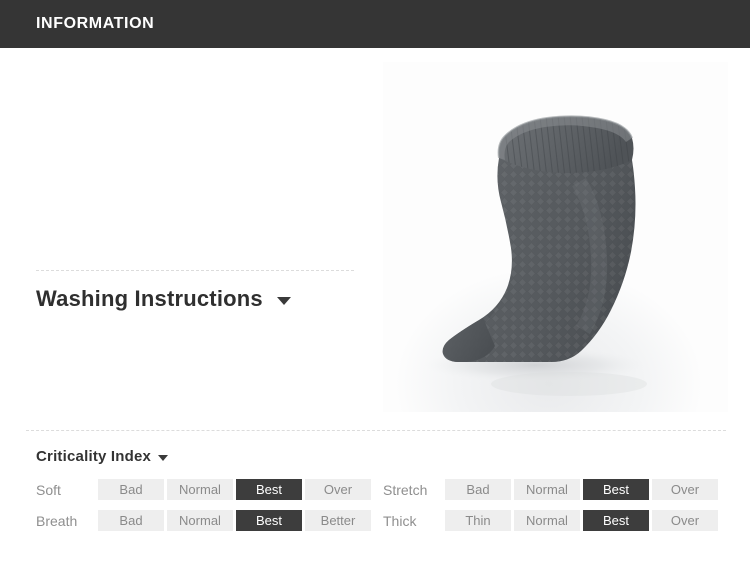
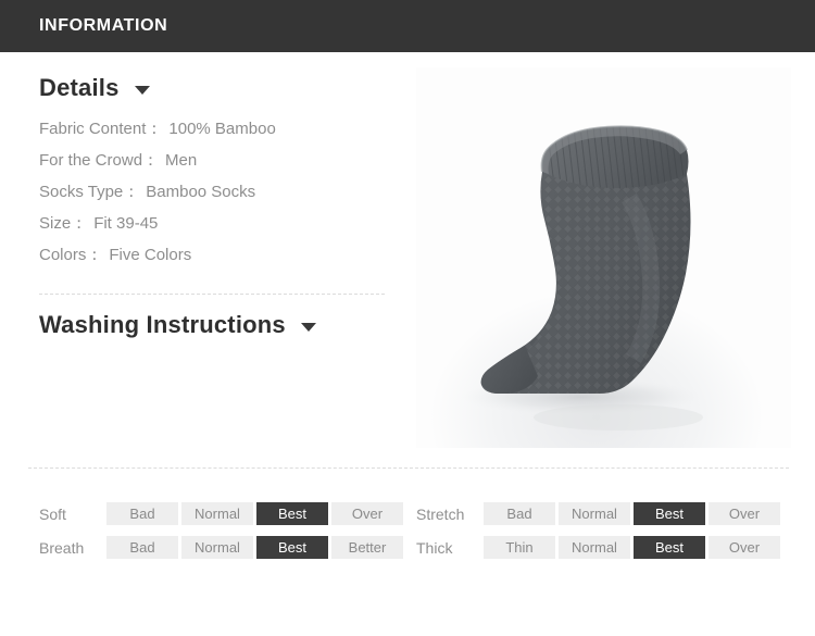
  INFORMATION
+ Details
+ Fabric Content： 100% Bamboo
+ For the Crowd： Men
+ Socks Type： Bamboo Socks
+ Size： Fit 39-45
+ Colors： Five Colors
  Washing Instructions
- Criticality Index
  Soft
  Bad
  Normal
  Best
  Over
  Stretch
  Bad
  Normal
  Best
  Over
  Breath
  Bad
  Normal
  Best
  Better
  Thick
  Thin
  Normal
  Best
  Over
